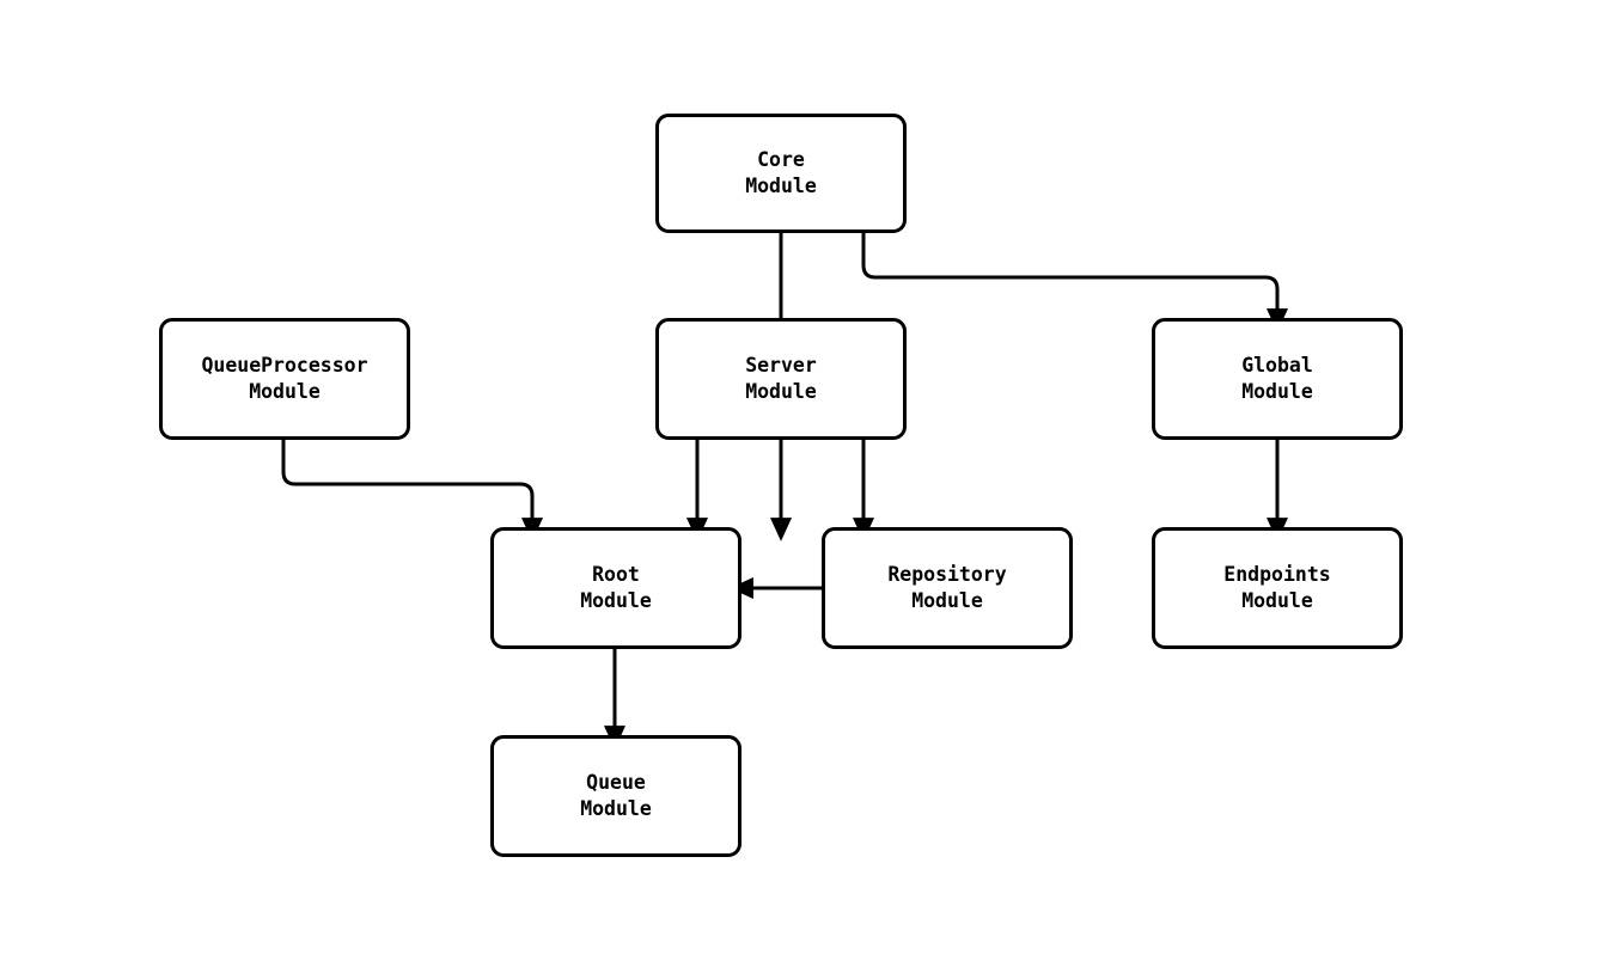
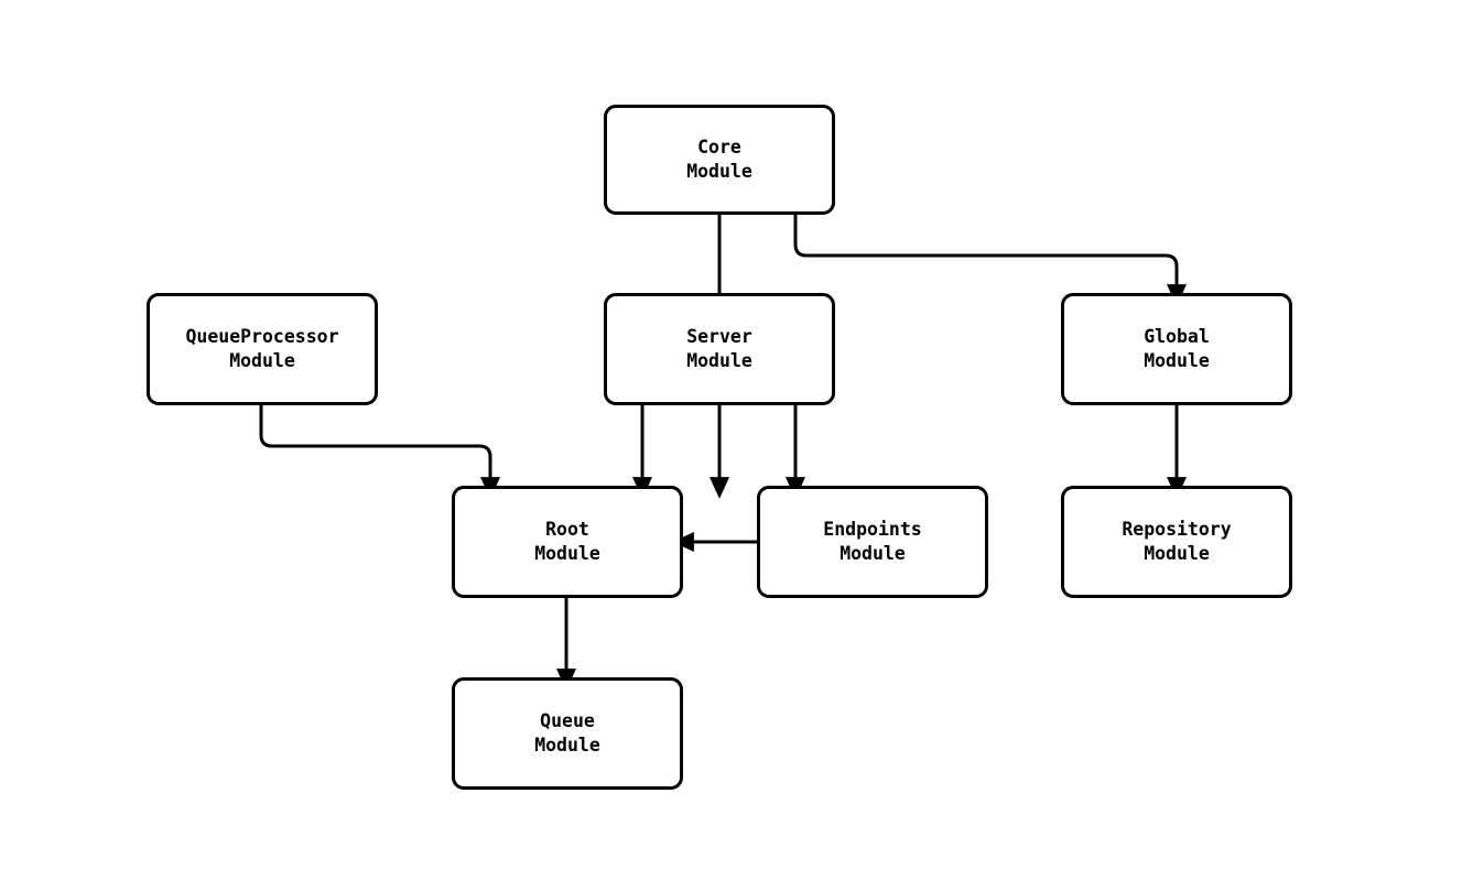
  Core
  Module
  QueueProcessor
  Module
  Server
  Module
  Global
  Module
  Root
  Module
- Repository
+ Endpoints
  Module
- Endpoints
+ Repository
  Module
  Queue
  Module
